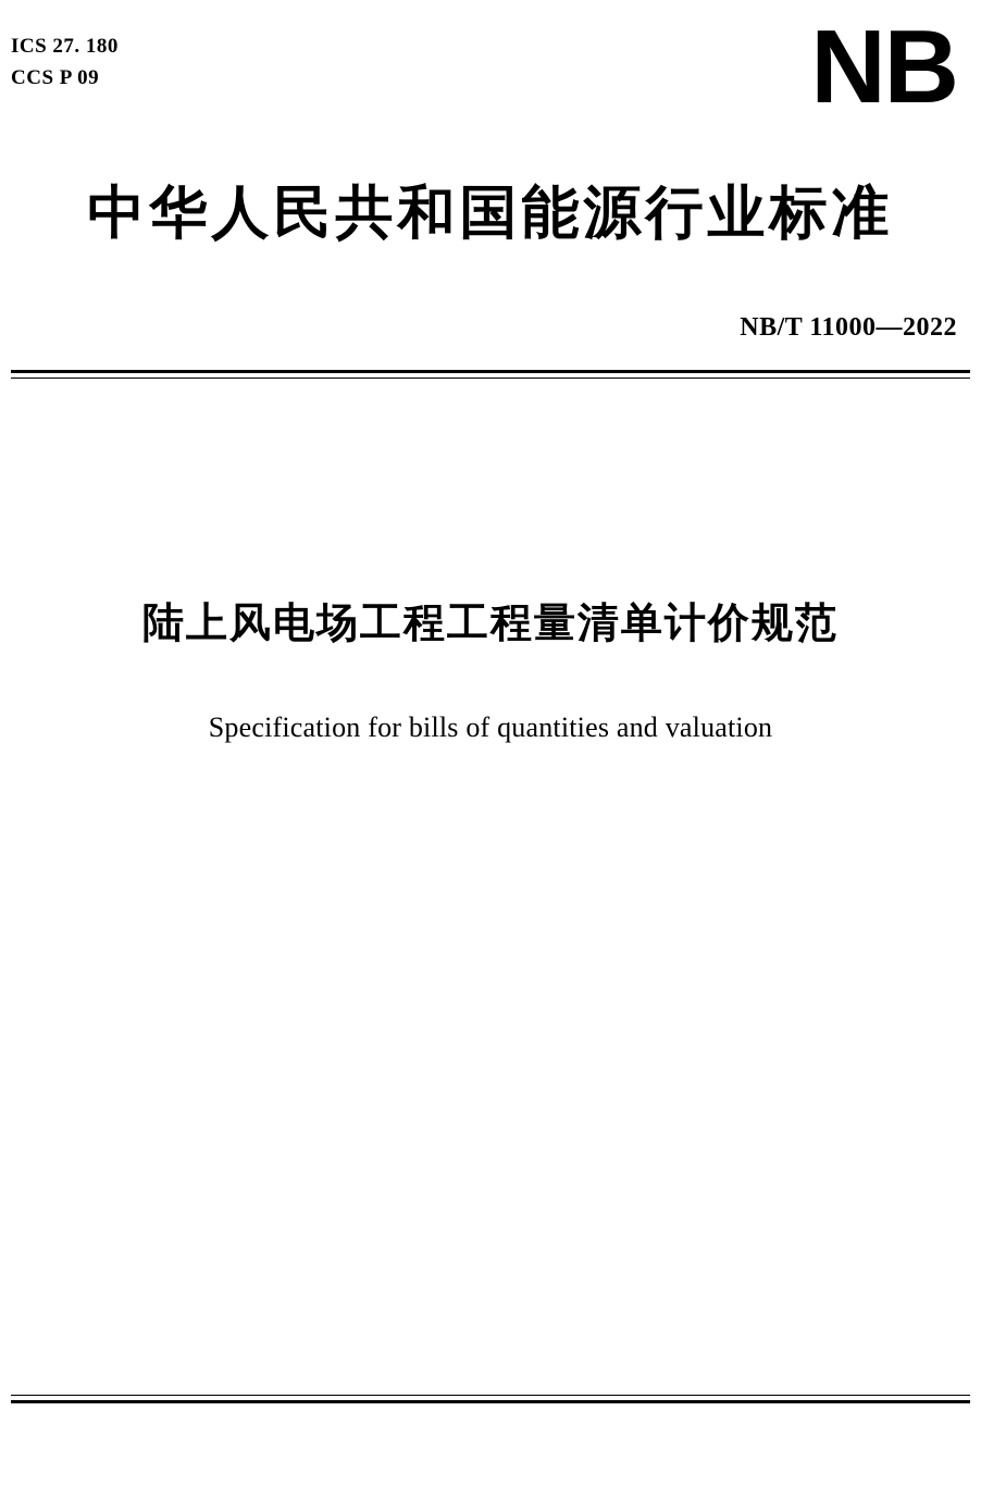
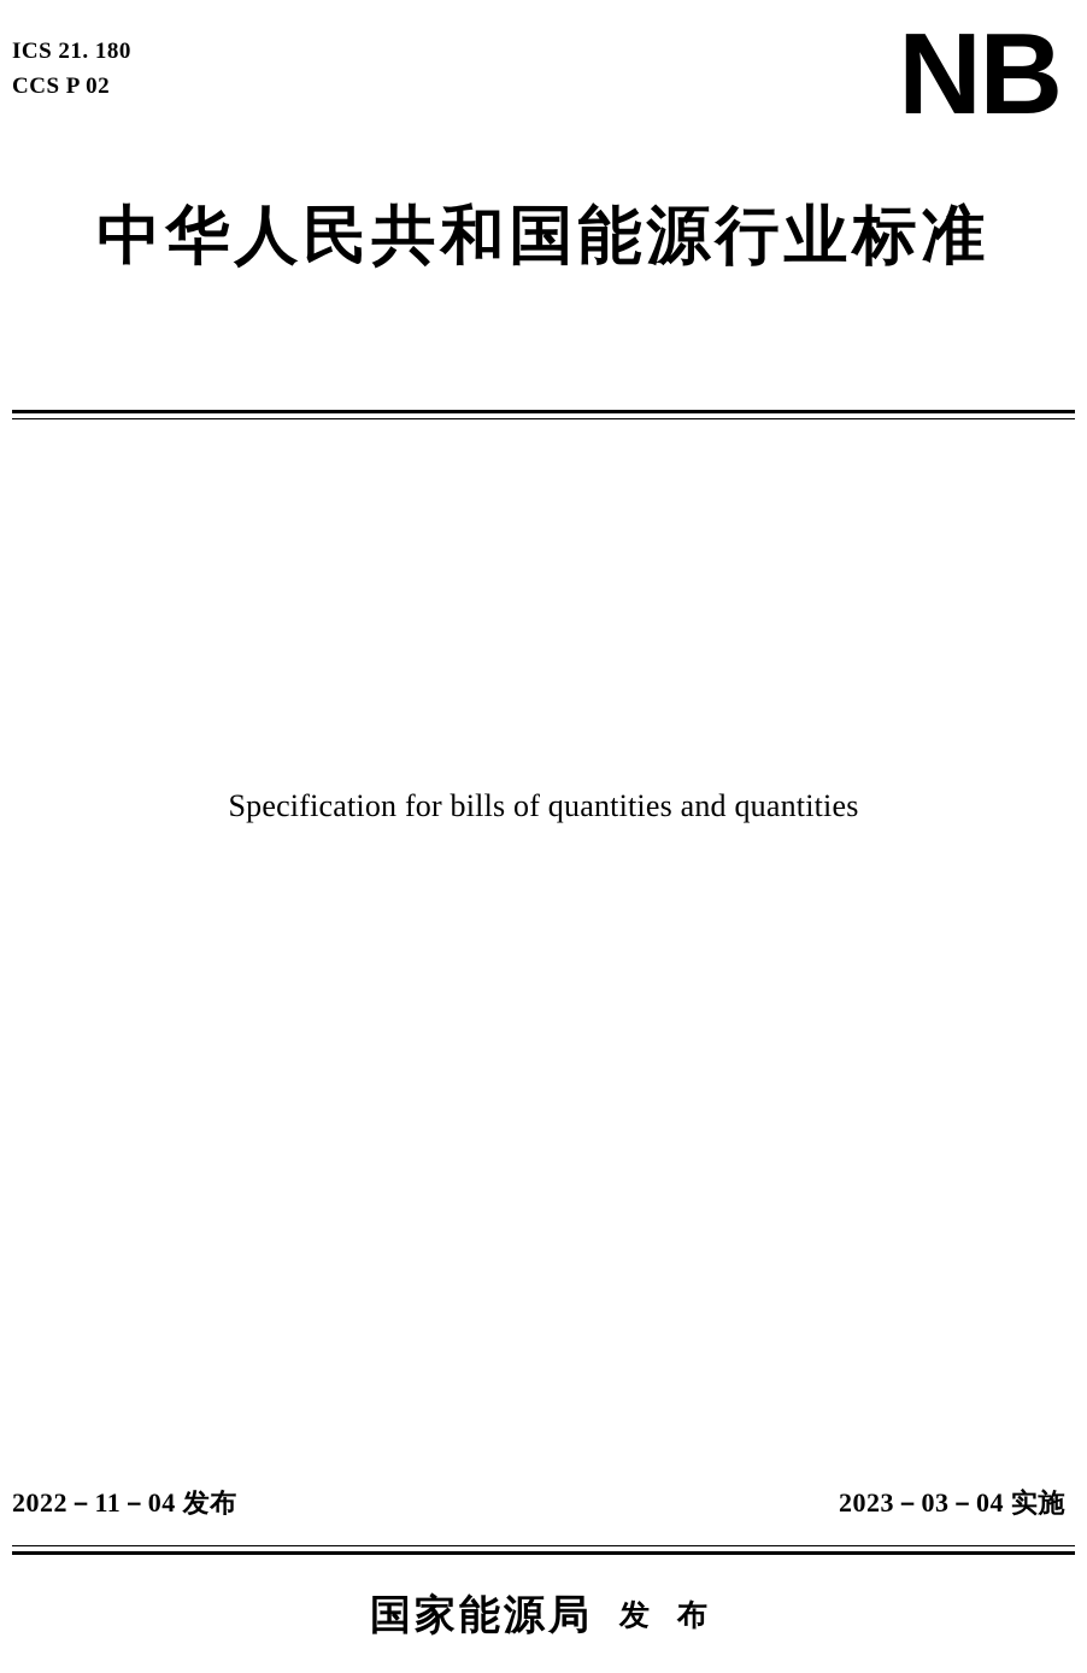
- ICS 27. 180
+ ICS 21. 180
- CCS P 09
+ CCS P 02
  NB
  中华人民共和国能源行业标准
- NB/T 11000—2022
- 陆上风电场工程工程量清单计价规范
- Specification for bills of quantities and valuation
+ Specification for bills of quantities and quantities
+ 2022－11－04 发布
+ 2023－03－04 实施
+ 国家能源局 发 布
